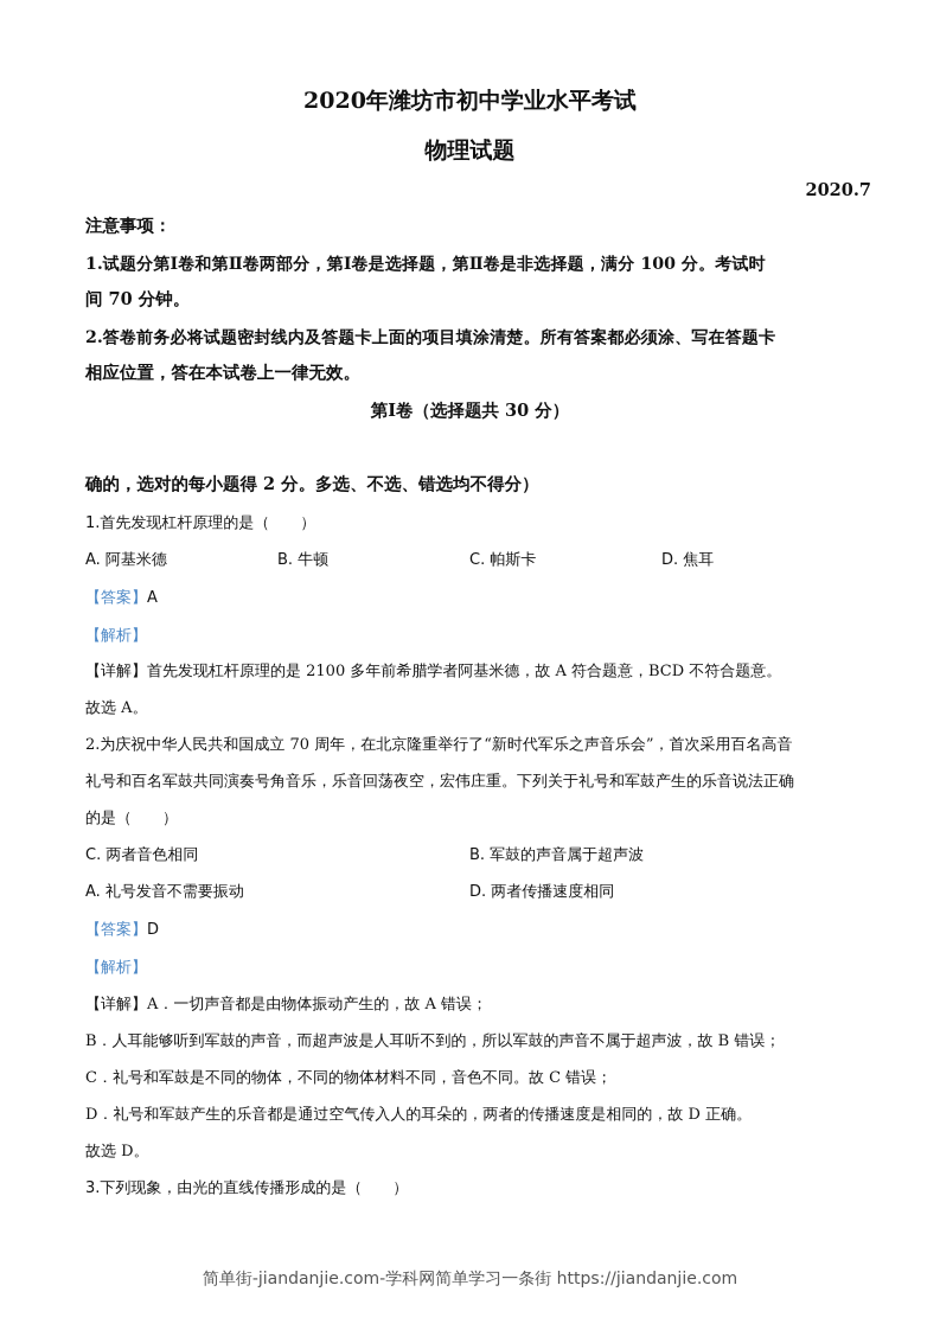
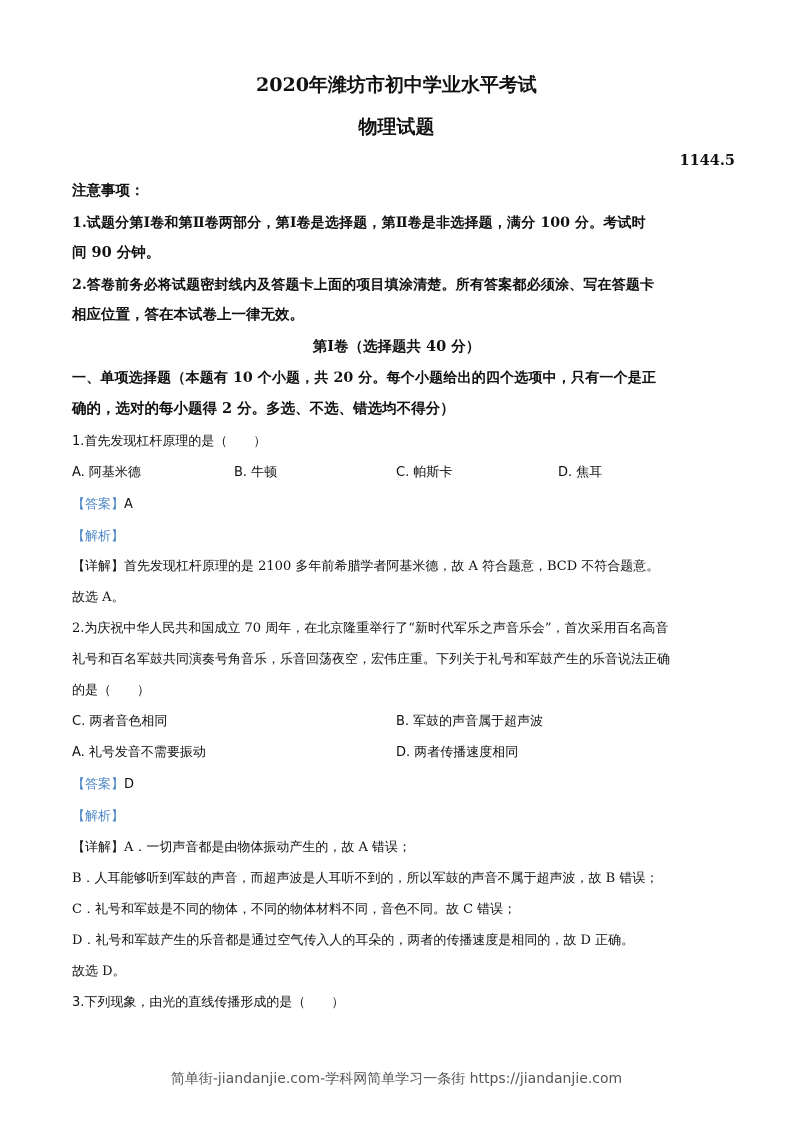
  2020年潍坊市初中学业水平考试
  物理试题
- 2020.7
+ 1144.5
  注意事项：
  1.试题分第Ⅰ卷和第Ⅱ卷两部分，第Ⅰ卷是选择题，第Ⅱ卷是非选择题，满分 100 分。考试时
- 间 70 分钟。
+ 间 90 分钟。
  2.答卷前务必将试题密封线内及答题卡上面的项目填涂清楚。所有答案都必须涂、写在答题卡
  相应位置，答在本试卷上一律无效。
- 第Ⅰ卷（选择题共 30 分）
+ 第Ⅰ卷（选择题共 40 分）
+ 一、单项选择题（本题有 10 个小题，共 20 分。每个小题给出的四个选项中，只有一个是正
  确的，选对的每小题得 2 分。多选、不选、错选均不得分）
  1.首先发现杠杆原理的是（ ）
  A. 阿基米德
  B. 牛顿
  C. 帕斯卡
  D. 焦耳
  【答案】A
  【解析】
  【详解】首先发现杠杆原理的是 2100 多年前希腊学者阿基米德，故 A 符合题意，BCD 不符合题意。
  故选 A。
  2.为庆祝中华人民共和国成立 70 周年，在北京隆重举行了“新时代军乐之声音乐会”，首次采用百名高音
  礼号和百名军鼓共同演奏号角音乐，乐音回荡夜空，宏伟庄重。下列关于礼号和军鼓产生的乐音说法正确
  的是（ ）
  C. 两者音色相同
  B. 军鼓的声音属于超声波
  A. 礼号发音不需要振动
  D. 两者传播速度相同
  【答案】D
  【解析】
  【详解】A．一切声音都是由物体振动产生的，故 A 错误；
  B．人耳能够听到军鼓的声音，而超声波是人耳听不到的，所以军鼓的声音不属于超声波，故 B 错误；
  C．礼号和军鼓是不同的物体，不同的物体材料不同，音色不同。故 C 错误；
  D．礼号和军鼓产生的乐音都是通过空气传入人的耳朵的，两者的传播速度是相同的，故 D 正确。
  故选 D。
  3.下列现象，由光的直线传播形成的是（ ）
  简单街-jiandanjie.com-学科网简单学习一条街 https://jiandanjie.com
